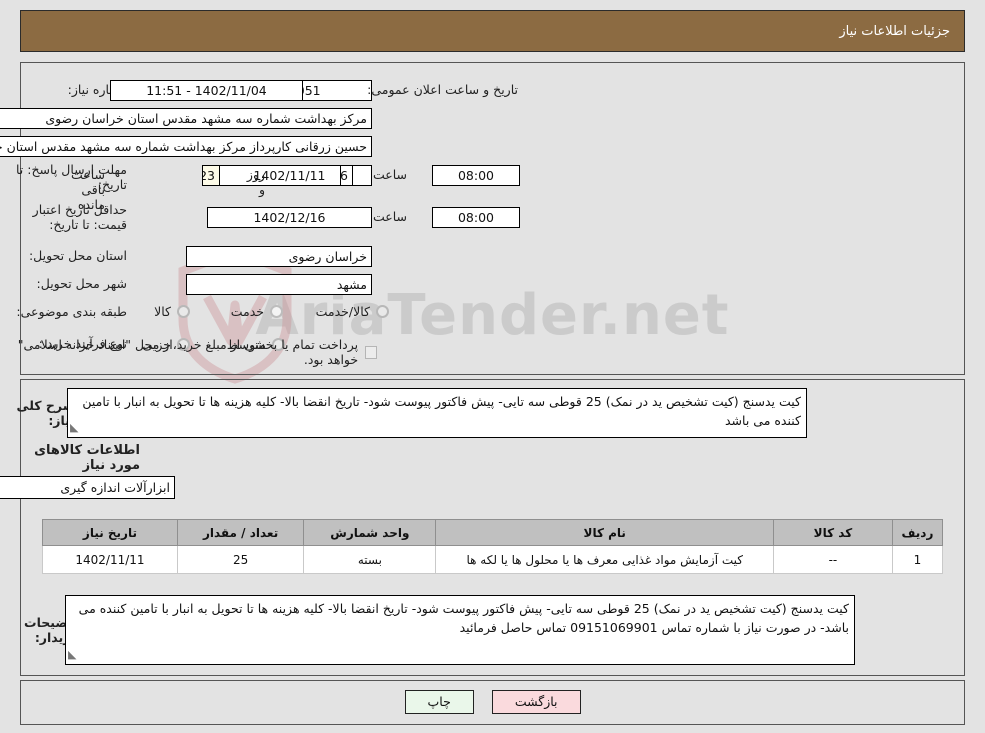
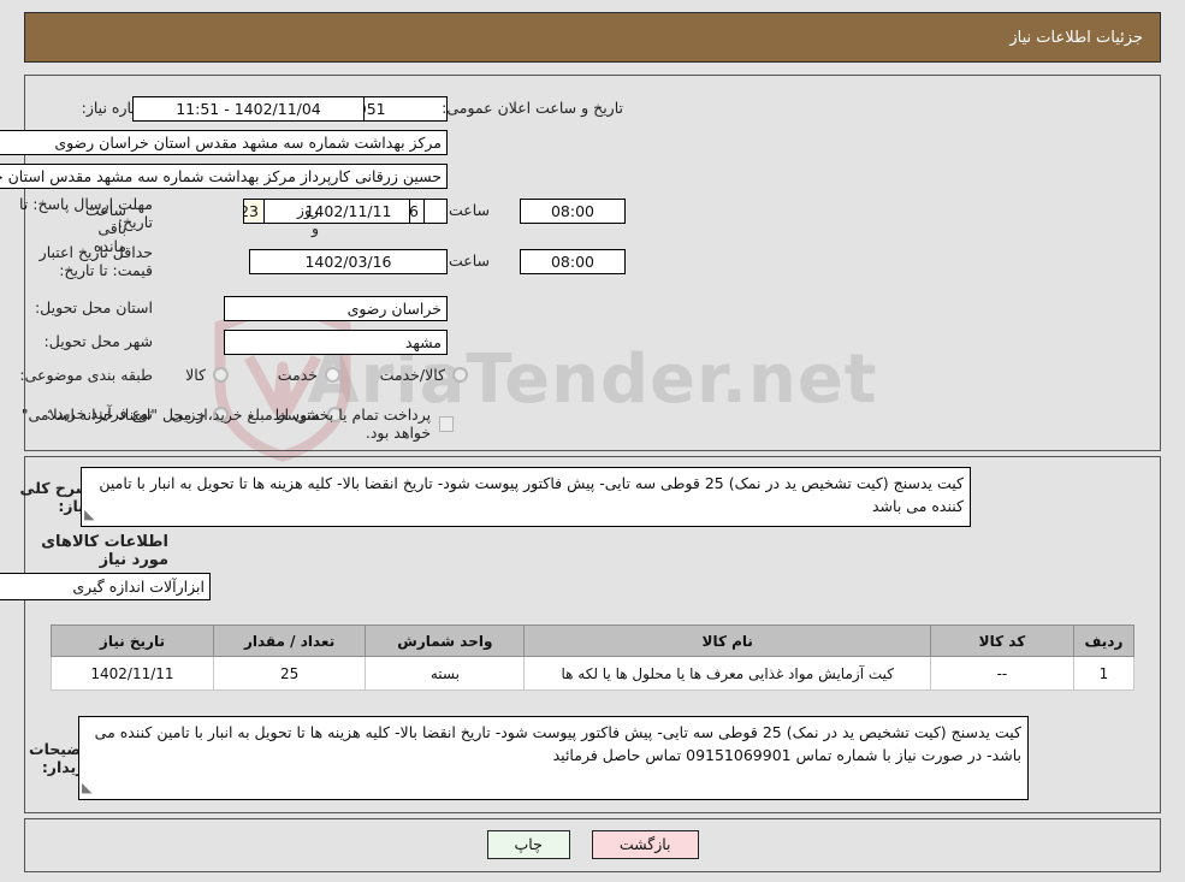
  riaTender.net
  جزئیات اطلاعات نیاز
  اره نیاز:
  تاریخ و ساعت اعلان عمومی:
  1402/11/04 - 11:51
  مرکز بهداشت شماره سه مشهد مقدس استان خراسان رضوی
  حسین زرقانی کارپرداز مرکز بهداشت شماره سه مشهد مقدس استان
  مهلت ارسال پاسخ: تا تاریخ:
  1402/11/11
  ساعت
  08:00
  6
  روز و
  ساعت باقی مانده
  حداقل تاریخ اعتبار قیمت: تا تاریخ:
- 1402/12/16
+ 1402/03/16
  ساعت
  08:00
  استان محل تحویل:
  خراسان رضوی
  شهر محل تحویل:
  مشهد
  طبقه بندی موضوعی:
  کالا
  خدمت
  کالا/خدمت
  نوع فرآیند خرید :
  جزیی
  متوسط
  پرداخت تمام یا بخشی از مبلغ خرید،از محل "اسناد خزانه اسلامی" خواهد بود.
  رح کلیاز:
  کیت یدسنج (کیت تشخیص ید در نمک) 25 قوطی سه تایی- پیش فاکتور پیوست شود- تاریخ انقضا بالا- کلیه هزینه ها تا تحویل به انبار با تامین کننده می باشد
  اطلاعات کالاهای مورد نیاز
  ابزارآلات اندازه گیری
  ردیف	کد کالا	نام کالا	واحد شمارش	تعداد / مقدار	تاریخ نیاز
  1	--	کیت آزمایش مواد غذایی معرف ها یا محلول ها یا لکه ها	بسته	25	1402/11/11
  ضیحاتیدار:
  کیت یدسنج (کیت تشخیص ید در نمک) 25 قوطی سه تایی- پیش فاکتور پیوست شود- تاریخ انقضا بالا- کلیه هزینه ها تا تحویل به انبار با تامین کننده می باشد- در صورت نیاز با شماره تماس 09151069901 تماس حاصل فرمائید
  بازگشت
  چاپ
